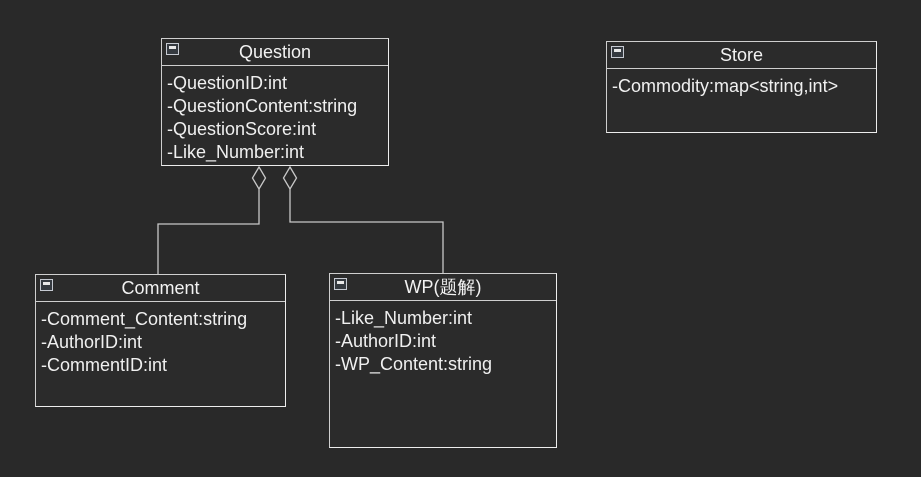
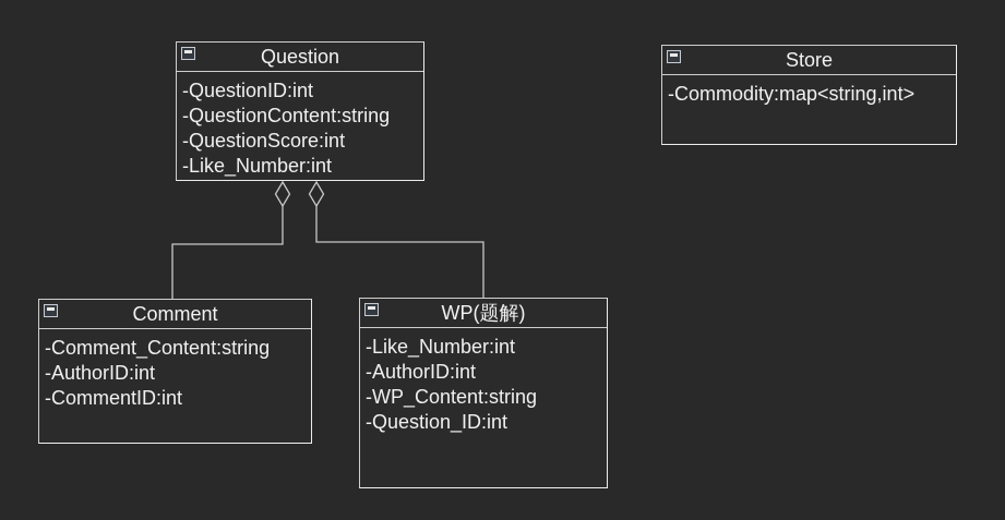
  Question
  -QuestionID:int
  -QuestionContent:string
  -QuestionScore:int
  -Like_Number:int
  Store
  -Commodity:map<string,int>
  Comment
  -Comment_Content:string
  -AuthorID:int
  -CommentID:int
  WP(题解)
  -Like_Number:int
  -AuthorID:int
  -WP_Content:string
+ -Question_ID:int
